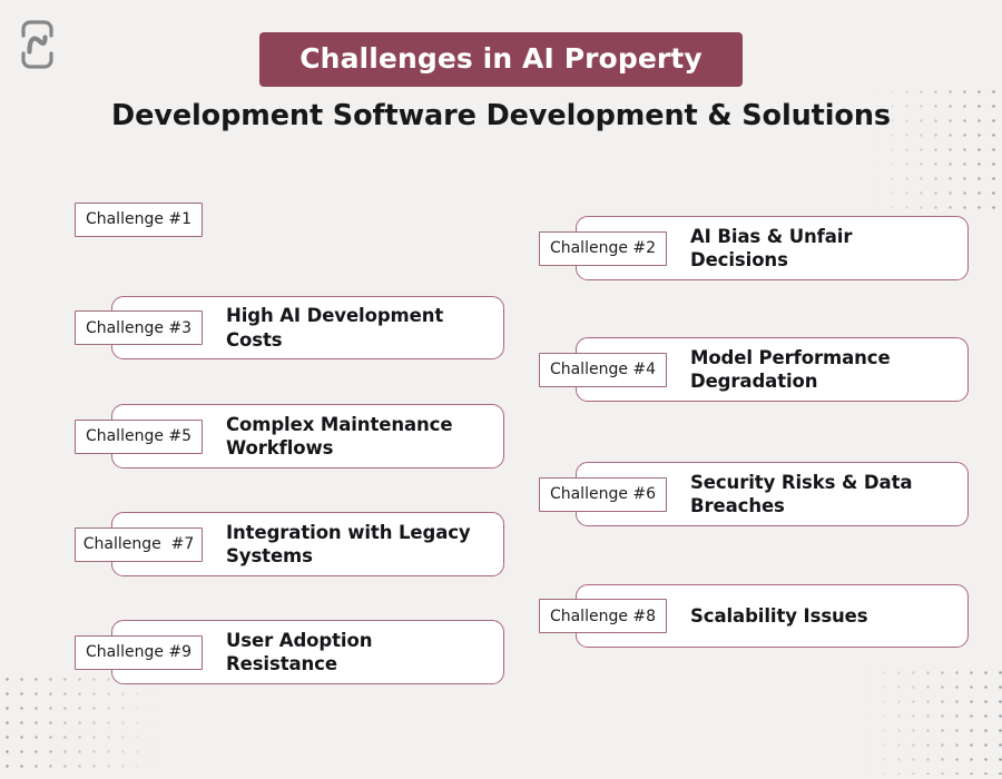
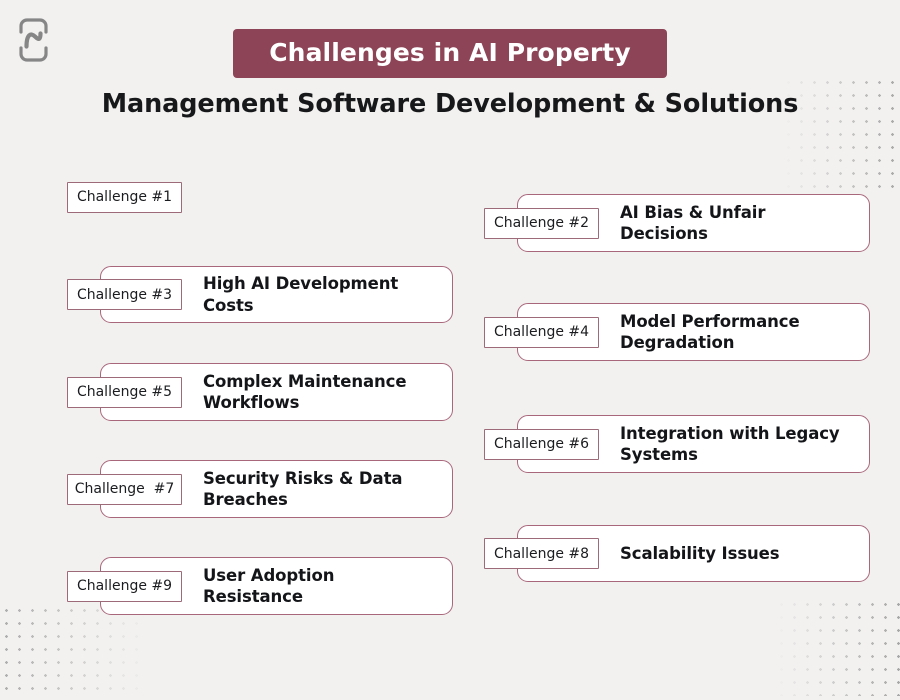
  Challenges in AI Property
- Development Software Development & Solutions
+ Management Software Development & Solutions
  Challenge #1
  AI Bias & Unfair Decisions
  Challenge #2
  High AI Development Costs
  Challenge #3
  Model Performance Degradation
  Challenge #4
  Complex Maintenance Workflows
  Challenge #5
- Security Risks & Data Breaches
+ Integration with Legacy Systems
  Challenge #6
- Integration with Legacy Systems
+ Security Risks & Data Breaches
  Challenge #7
  Scalability Issues
  Challenge #8
  User Adoption Resistance
  Challenge #9
